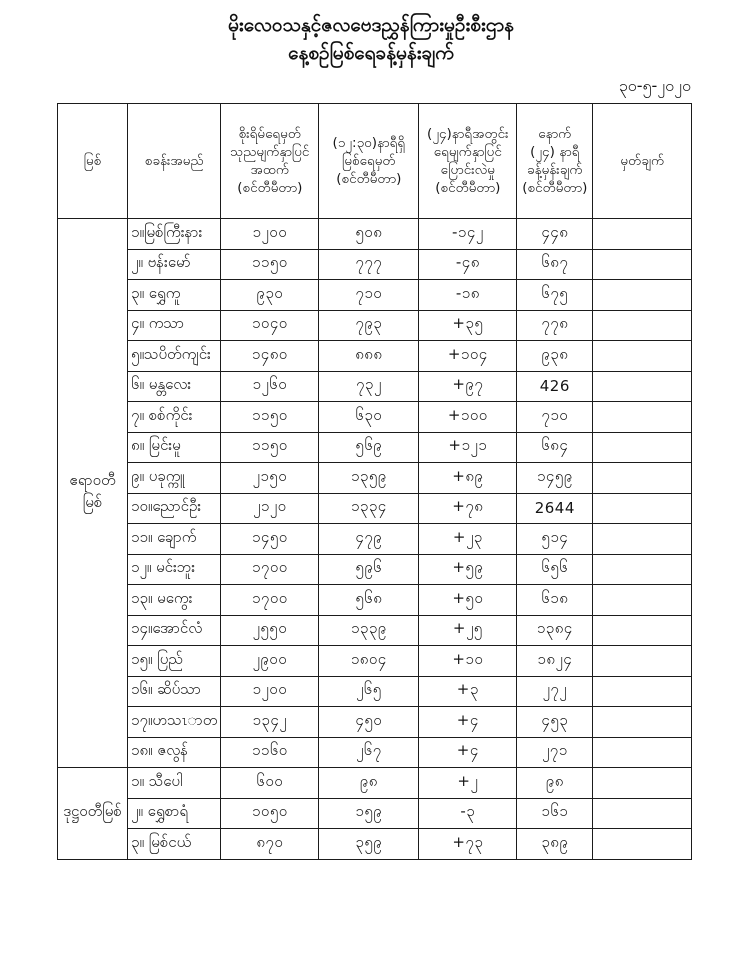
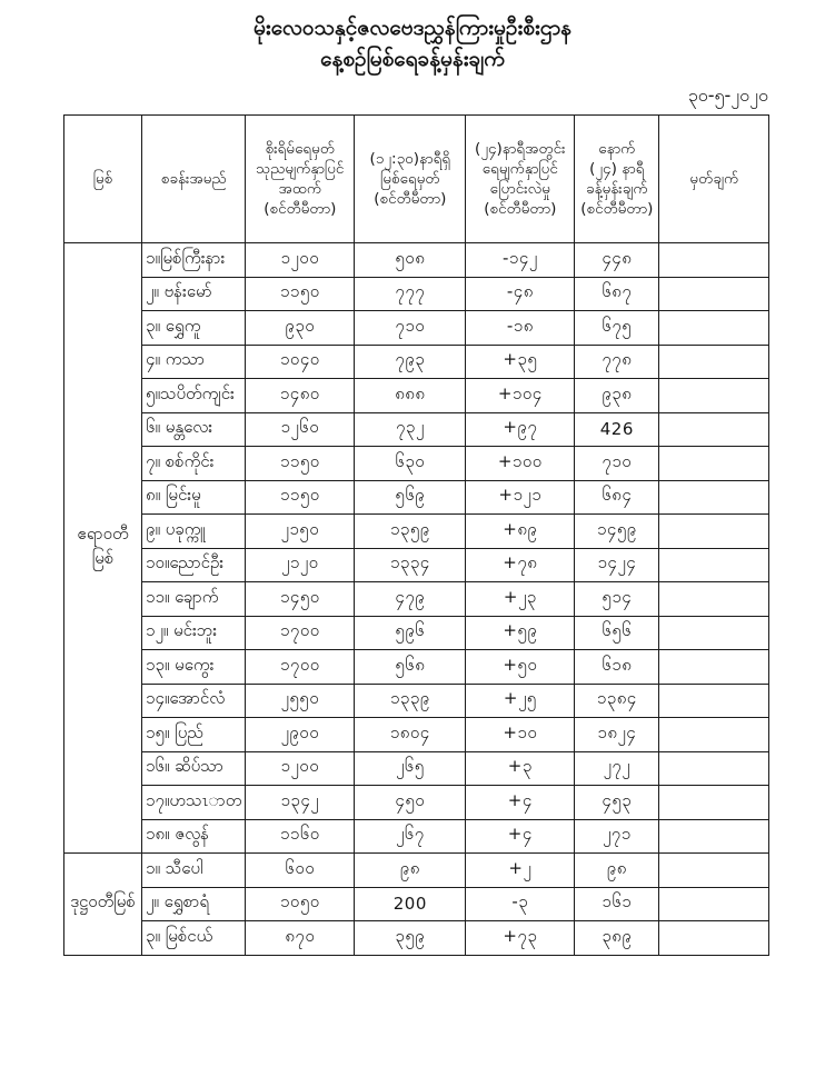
  မိုးလေဝသနှင့်ဇလဗေဒညွှန်ကြားမှုဦးစီးဌာန
  နေ့စဉ်မြစ်ရေခန့်မှန်းချက်
  ၃၀-၅-၂၀၂၀
  မြစ်	စခန်းအမည်	စိုးရိမ်ရေမှတ် သုညမျက်နှာပြင် အထက် (စင်တီမီတာ)	(၁၂:၃၀)နာရီရှိ မြစ်ရေမှတ် (စင်တီမီတာ)	(၂၄)နာရီအတွင်း ရေမျက်နှာပြင် ပြောင်းလဲမှု (စင်တီမီတာ)	နောက် (၂၄) နာရီ ခန့်မှန်းချက် (စင်တီမီတာ)	မှတ်ချက်
  ဧရာဝတီမြစ်	၁။မြစ်ကြီးနား	၁၂၀၀	၅၀၈	-၁၄၂	၄၄၈
  ၂။ ဗန်းမော်	၁၁၅၀	၇၇၇	-၄၈	၆၈၇
  ၃။ ရွှေကူ	၉၃၀	၇၁၀	-၁၈	၆၇၅
  ၄။ ကသာ	၁၀၄၀	၇၉၃	+၃၅	၇၇၈
  ၅။သပိတ်ကျင်း	၁၄၈၀	၈၈၈	+၁၀၄	၉၃၈
  ၆။ မန္တလေး	၁၂၆၀	၇၃၂	+၉၇	426
  ၇။ စစ်ကိုင်း	၁၁၅၀	၆၃၀	+၁၀၀	၇၁၀
  ၈။ မြင်းမူ	၁၁၅၀	၅၆၉	+၁၂၁	၆၈၄
  ၉။ ပခုက္ကူ	၂၁၅၀	၁၃၅၉	+၈၉	၁၄၅၉
- ၁၀။ညောင်ဦး	၂၁၂၀	၁၃၃၄	+၇၈	2644
+ ၁၀။ညောင်ဦး	၂၁၂၀	၁၃၃၄	+၇၈	၁၄၂၄
  ၁၁။ ချောက်	၁၄၅၀	၄၇၉	+၂၃	၅၁၄
  ၁၂။ မင်းဘူး	၁၇၀၀	၅၉၆	+၅၉	၆၅၆
  ၁၃။ မကွေး	၁၇၀၀	၅၆၈	+၅၀	၆၁၈
  ၁၄။အောင်လံ	၂၅၅၀	၁၃၃၉	+၂၅	၁၃၈၄
  ၁၅။ ပြည်	၂၉၀၀	၁၈၀၄	+၁၀	၁၈၂၄
  ၁၆။ ဆိပ်သာ	၁၂၀၀	၂၆၅	+၃	၂၇၂
  ၁၇။ဟသၤာတ	၁၃၄၂	၄၅၀	+၄	၄၅၃
  ၁၈။ ဇလွန်	၁၁၆၀	၂၆၇	+၄	၂၇၁
  ဒုဋ္ဌဝတီမြစ်	၁။ သီပေါ	၆၀၀	၉၈	+၂	၉၈
- ၂။ ရွှေစာရံ	၁၀၅၀	၁၅၉	-၃	၁၆၁
+ ၂။ ရွှေစာရံ	၁၀၅၀	200	-၃	၁၆၁
  ၃။ မြစ်ငယ်	၈၇၀	၃၅၉	+၇၃	၃၈၉
